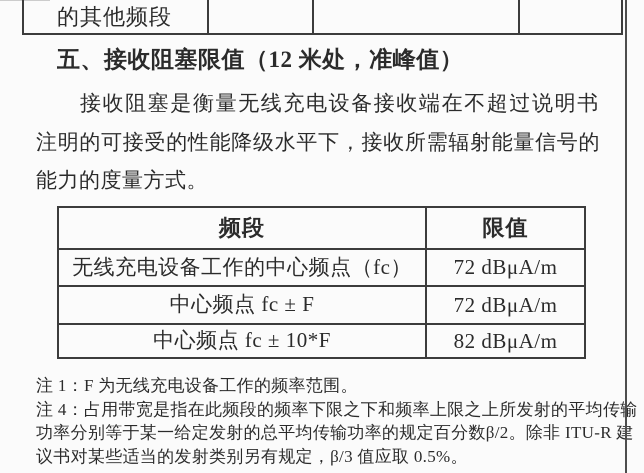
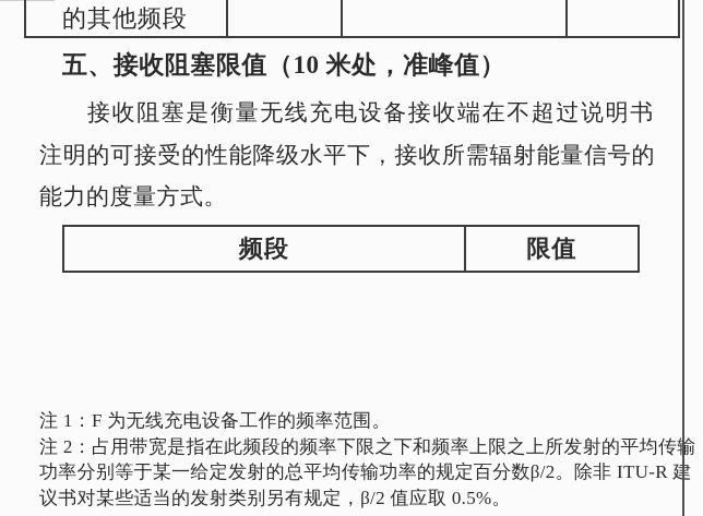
  的其他频段
- 五、接收阻塞限值（12 米处，准峰值）
+ 五、接收阻塞限值（10 米处，准峰值）
  接收阻塞是衡量无线充电设备接收端在不超过说明书
  注明的可接受的性能降级水平下，接收所需辐射能量信号的
  能力的度量方式。
  频段	限值
- 无线充电设备工作的中心频点（fc）	72 dBμA/m
- 中心频点 fc ± F	72 dBμA/m
- 中心频点 fc ± 10*F	82 dBμA/m
  注 1：F 为无线充电设备工作的频率范围。
- 注 4：占用带宽是指在此频段的频率下限之下和频率上限之上所发射的平均传输
+ 注 2：占用带宽是指在此频段的频率下限之下和频率上限之上所发射的平均传输
  功率分别等于某一给定发射的总平均传输功率的规定百分数β/2。除非 ITU-R
- 议书对某些适当的发射类别另有规定，β/3 值应取 0.5%。
+ 议书对某些适当的发射类别另有规定，β/2 值应取 0.5%。
